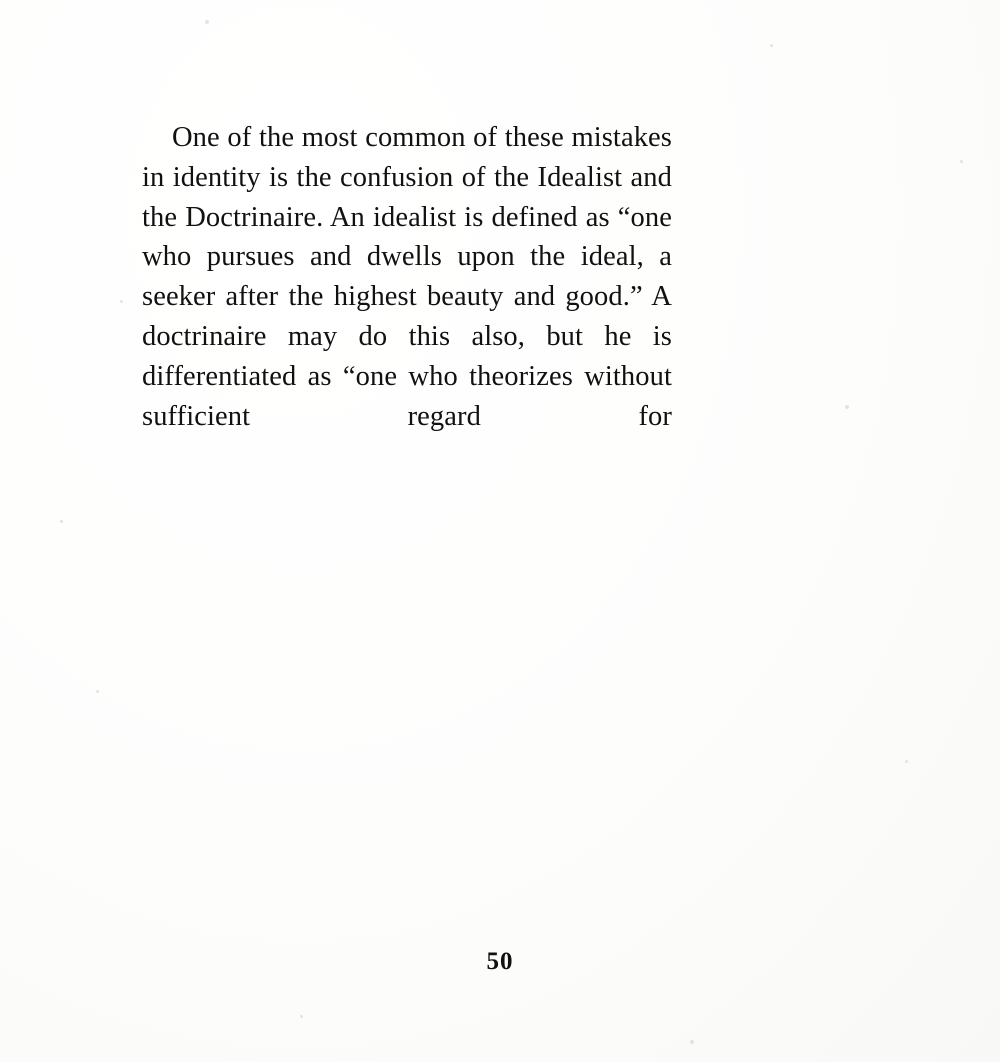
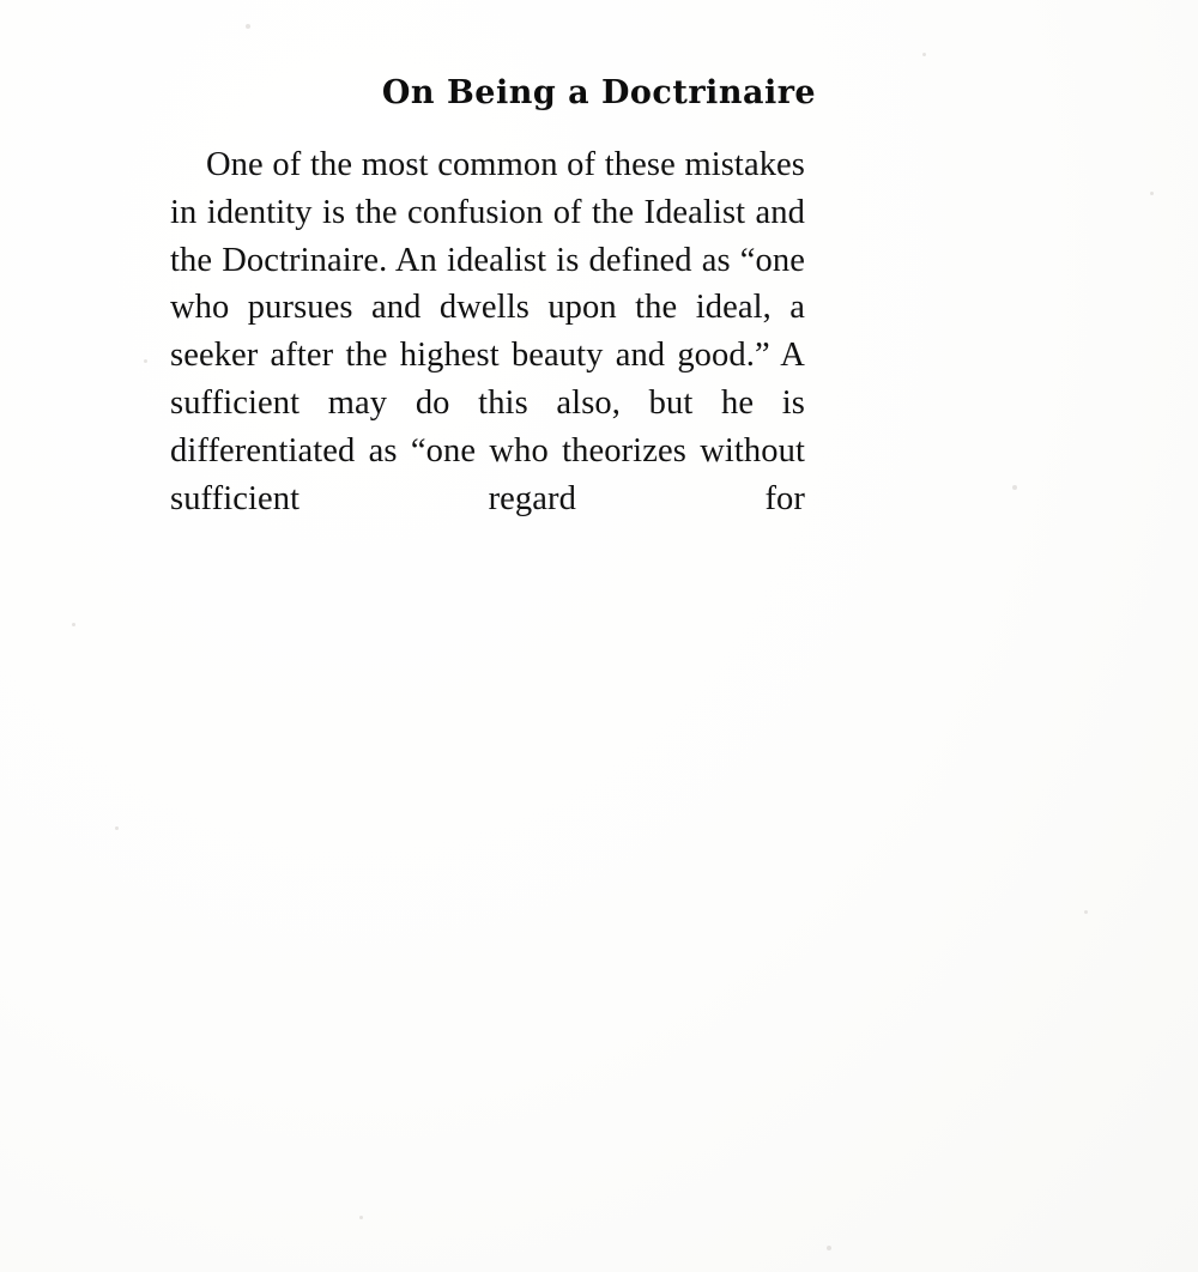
+ On Being a Doctrinaire
- One of the most common of these mistakes in identity is the confusion of the Idealist and the Doctrinaire. An idealist is defined as “one who pursues and dwells upon the ideal, a seeker after the highest beauty and good.” A doctrinaire may do this also, but he is differentiated as “one who theorizes without sufficient regard for
+ One of the most common of these mistakes in identity is the confusion of the Idealist and the Doctrinaire. An idealist is defined as “one who pursues and dwells upon the ideal, a seeker after the highest beauty and good.” A sufficient may do this also, but he is differentiated as “one who theorizes without sufficient regard for
- 50
